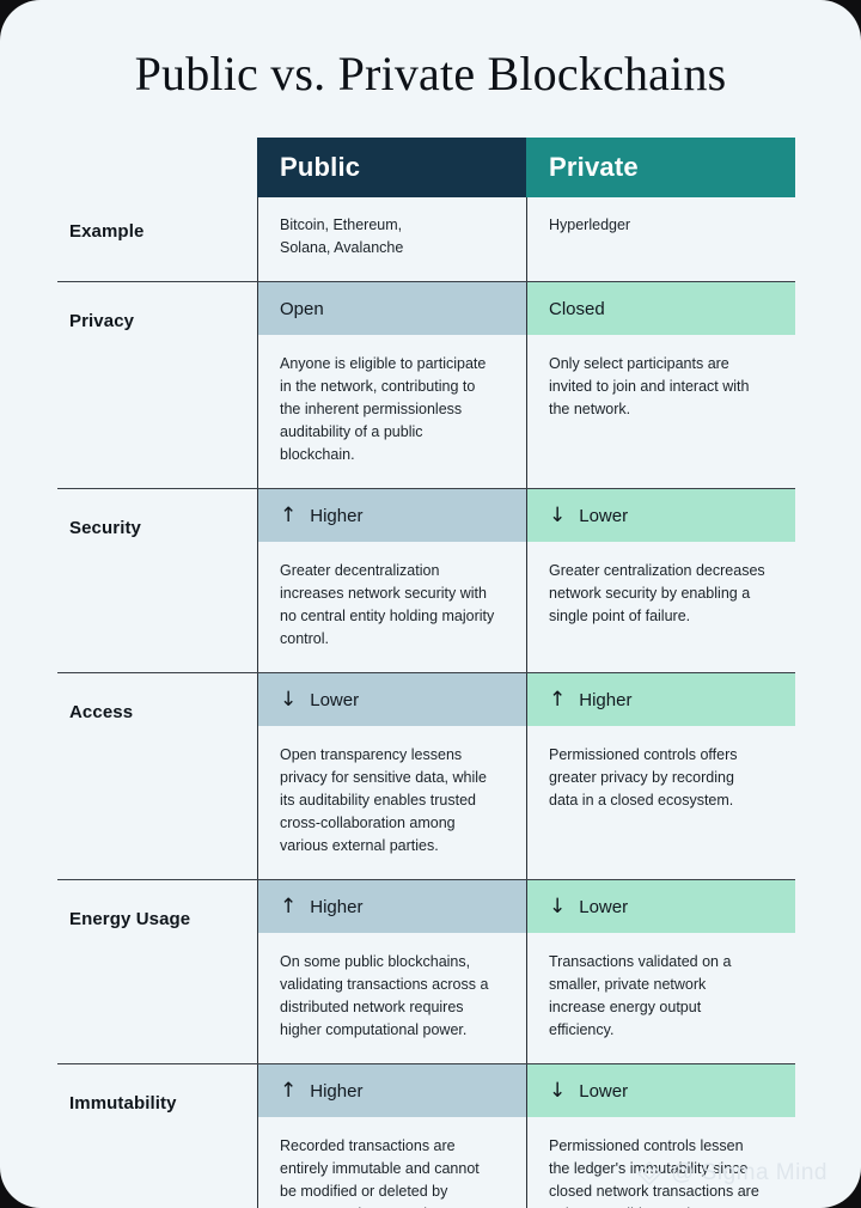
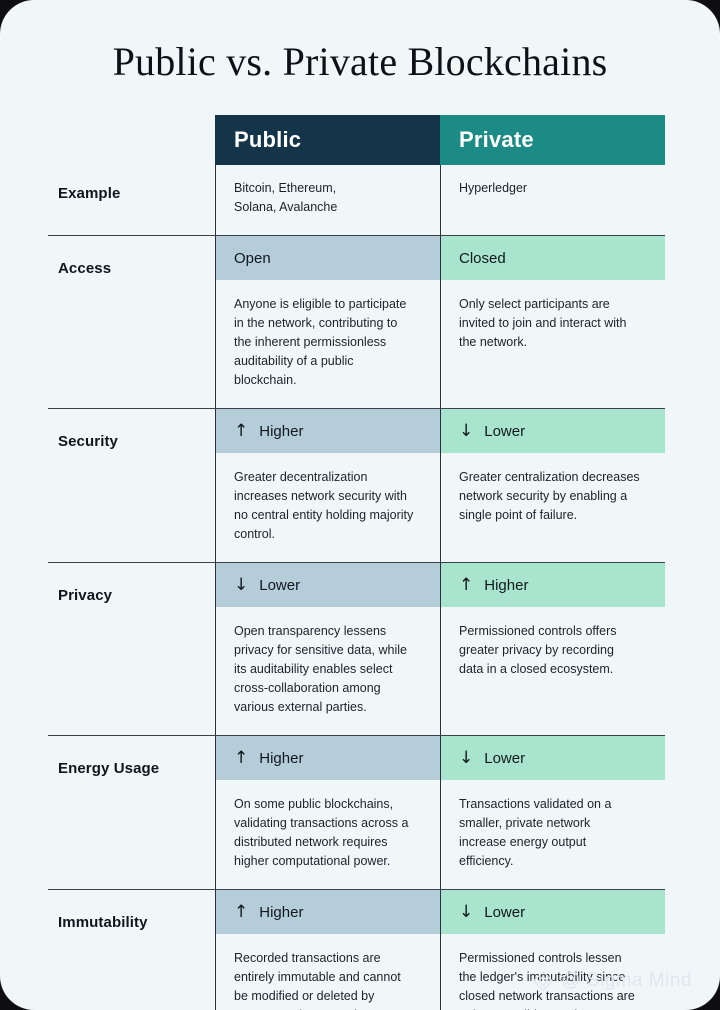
  Public vs. Private Blockchains
  Public
  Private
  Example
  Bitcoin, Ethereum,
  Solana, Avalanche
  Hyperledger
- Privacy
+ Access
  Open
  Anyone is eligible to participate in the network, contributing to the inherent permissionless auditability of a public blockchain.
  Closed
  Only select participants are invited to join and interact with the network.
  Security
  ↑
  Higher
  Greater decentralization increases network security with no central entity holding majority control.
  ↓
  Lower
  Greater centralization decreases network security by enabling a single point of failure.
- Access
+ Privacy
  ↓
  Lower
- Open transparency lessens privacy for sensitive data, while its auditability enables trusted cross-collaboration among various external parties.
+ Open transparency lessens privacy for sensitive data, while its auditability enables select cross-collaboration among various external parties.
  ↑
  Higher
  Permissioned controls offers greater privacy by recording data in a closed ecosystem.
  Energy Usage
  ↑
  Higher
  On some public blockchains, validating transactions across a distributed network requires higher computational power.
  ↓
  Lower
  Transactions validated on a smaller, private network increase energy output efficiency.
  Immutability
  ↑
  Higher
  Recorded transactions are entirely immutable and cannot be modified or deleted by
  ↓
  Lower
  Permissioned controls lessen the ledger's immutability since closed network transactions are
  @ Sigma Mind
